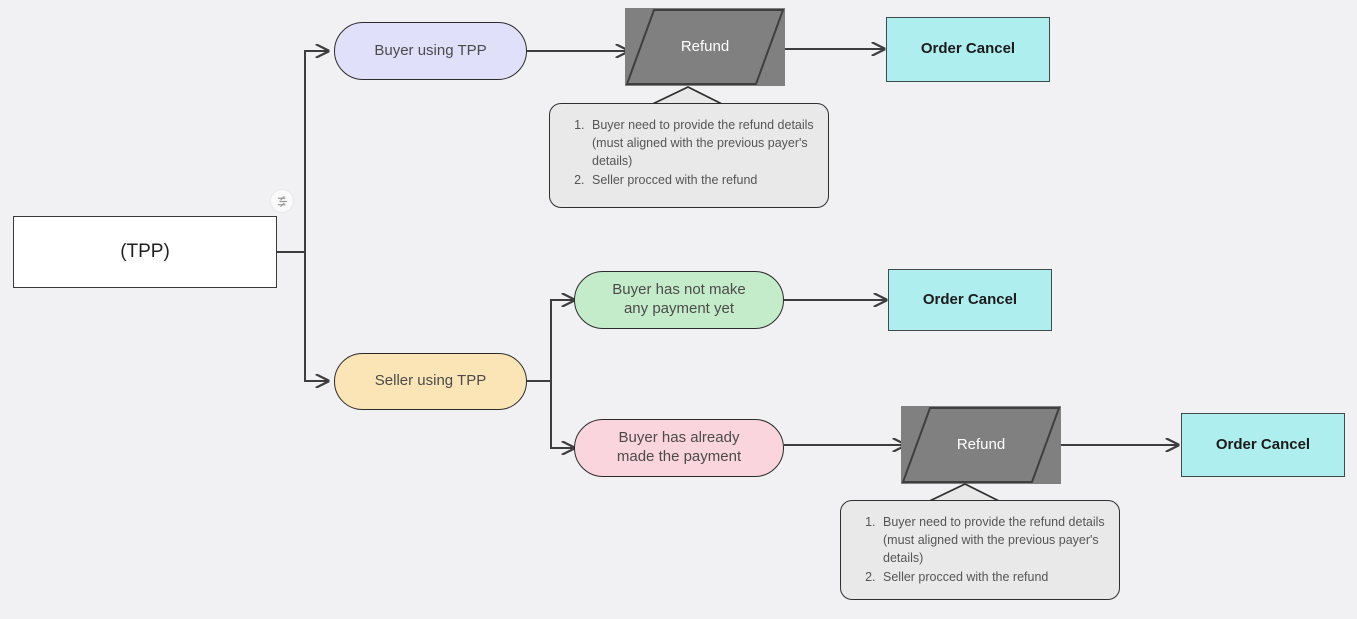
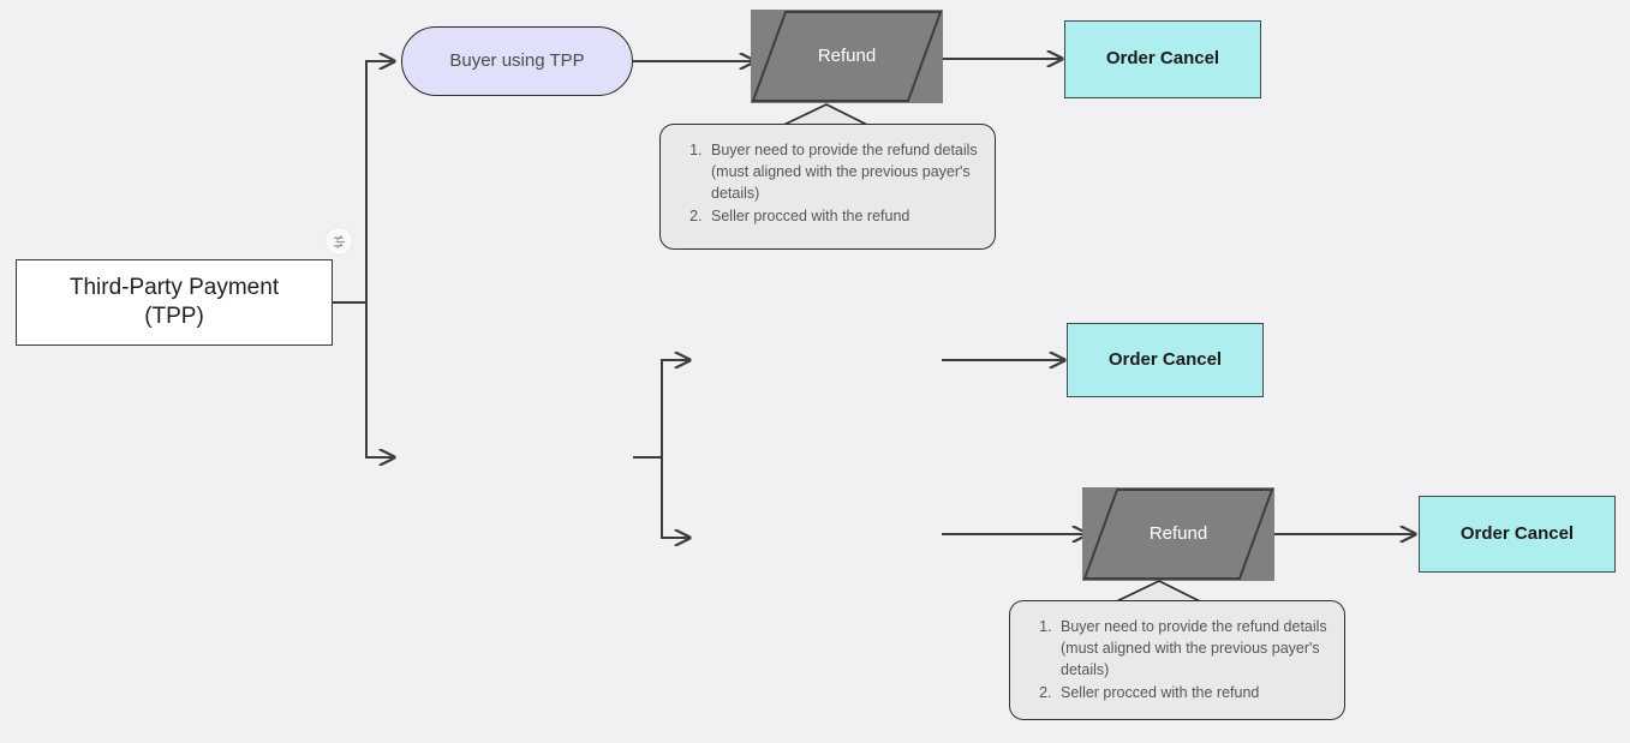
+ Third-Party Payment
  (TPP)
  Buyer using TPP
- Seller using TPP
- Buyer has not make
- any payment yet
- Buyer has already
- made the payment
  Refund
  Refund
  Order Cancel
  Order Cancel
  Order Cancel
  Buyer need to provide the refund details (must aligned with the previous payer's details)
  Seller procced with the refund
  Buyer need to provide the refund details (must aligned with the previous payer's details)
  Seller procced with the refund
